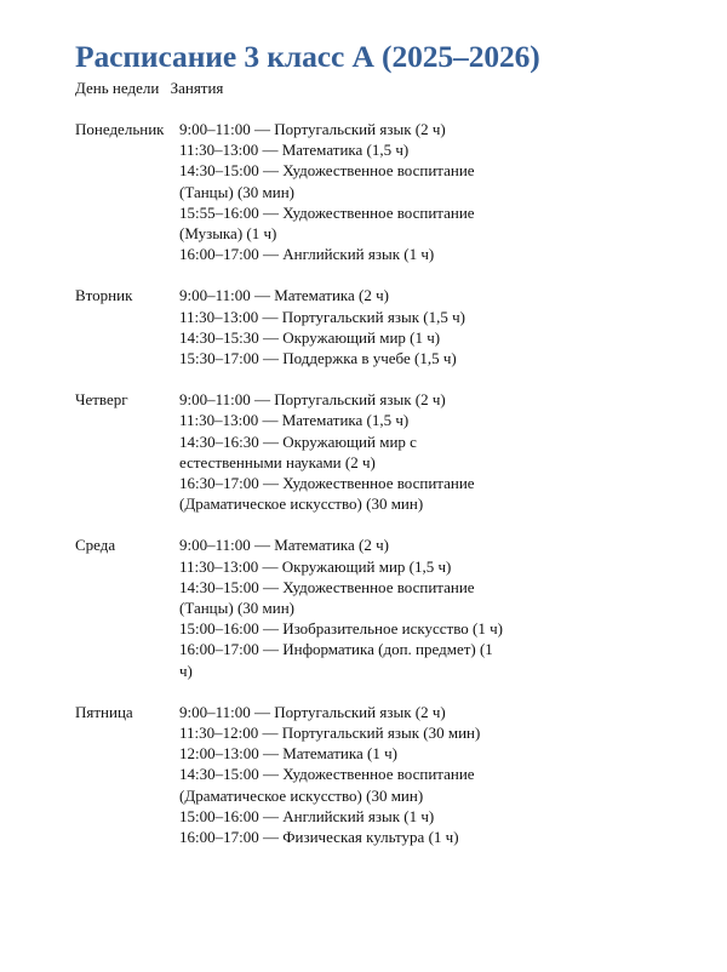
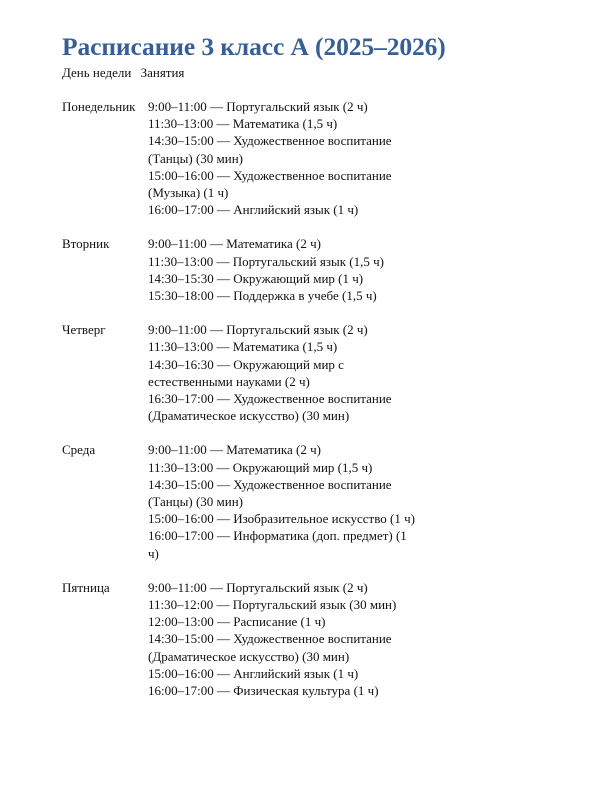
  Расписание 3 класс А (2025–2026)
  День недели Занятия
  Понедельник
  9:00–11:00 — Португальский язык (2 ч)
  11:30–13:00 — Математика (1,5 ч)
  14:30–15:00 — Художественное воспитание (Танцы) (30 мин)
- 15:55–16:00 — Художественное воспитание (Музыка) (1 ч)
+ 15:00–16:00 — Художественное воспитание (Музыка) (1 ч)
  16:00–17:00 — Английский язык (1 ч)
  Вторник
  9:00–11:00 — Математика (2 ч)
  11:30–13:00 — Португальский язык (1,5 ч)
  14:30–15:30 — Окружающий мир (1 ч)
- 15:30–17:00 — Поддержка в учебе (1,5 ч)
+ 15:30–18:00 — Поддержка в учебе (1,5 ч)
  Четверг
  9:00–11:00 — Португальский язык (2 ч)
  11:30–13:00 — Математика (1,5 ч)
  14:30–16:30 — Окружающий мир с естественными науками (2 ч)
  16:30–17:00 — Художественное воспитание (Драматическое искусство) (30 мин)
  Среда
  9:00–11:00 — Математика (2 ч)
  11:30–13:00 — Окружающий мир (1,5 ч)
  14:30–15:00 — Художественное воспитание (Танцы) (30 мин)
  15:00–16:00 — Изобразительное искусство (1 ч)
  16:00–17:00 — Информатика (доп. предмет) (1 ч)
  Пятница
  9:00–11:00 — Португальский язык (2 ч)
  11:30–12:00 — Португальский язык (30 мин)
- 12:00–13:00 — Математика (1 ч)
+ 12:00–13:00 — Расписание (1 ч)
  14:30–15:00 — Художественное воспитание (Драматическое искусство) (30 мин)
  15:00–16:00 — Английский язык (1 ч)
  16:00–17:00 — Физическая культура (1 ч)
